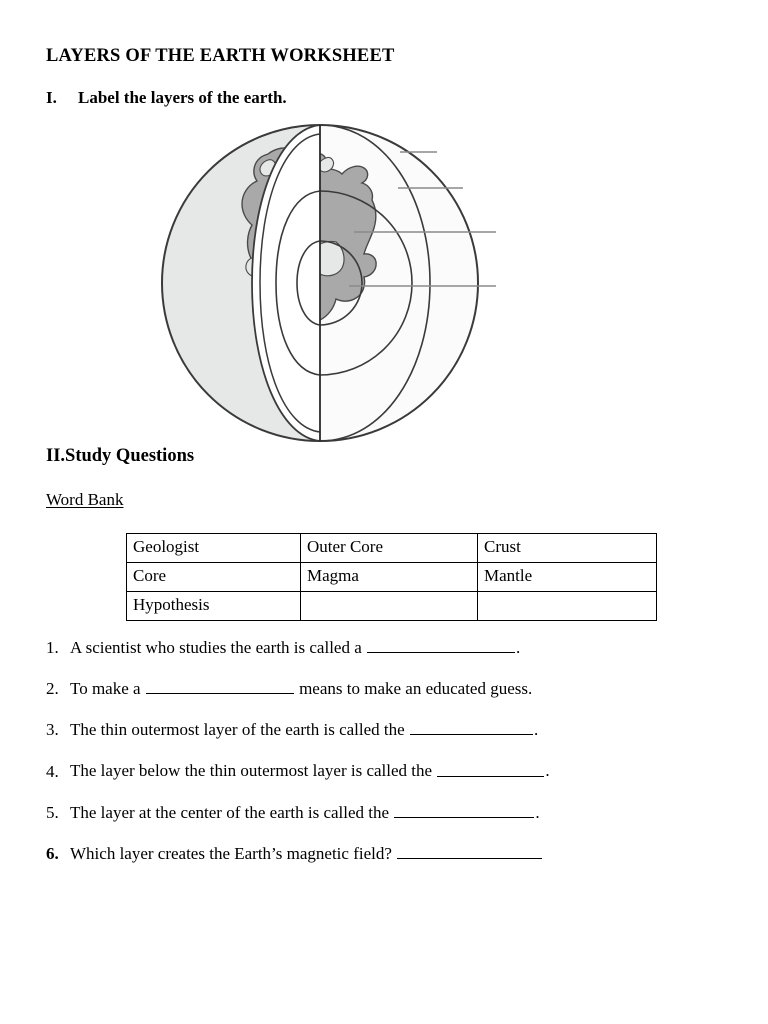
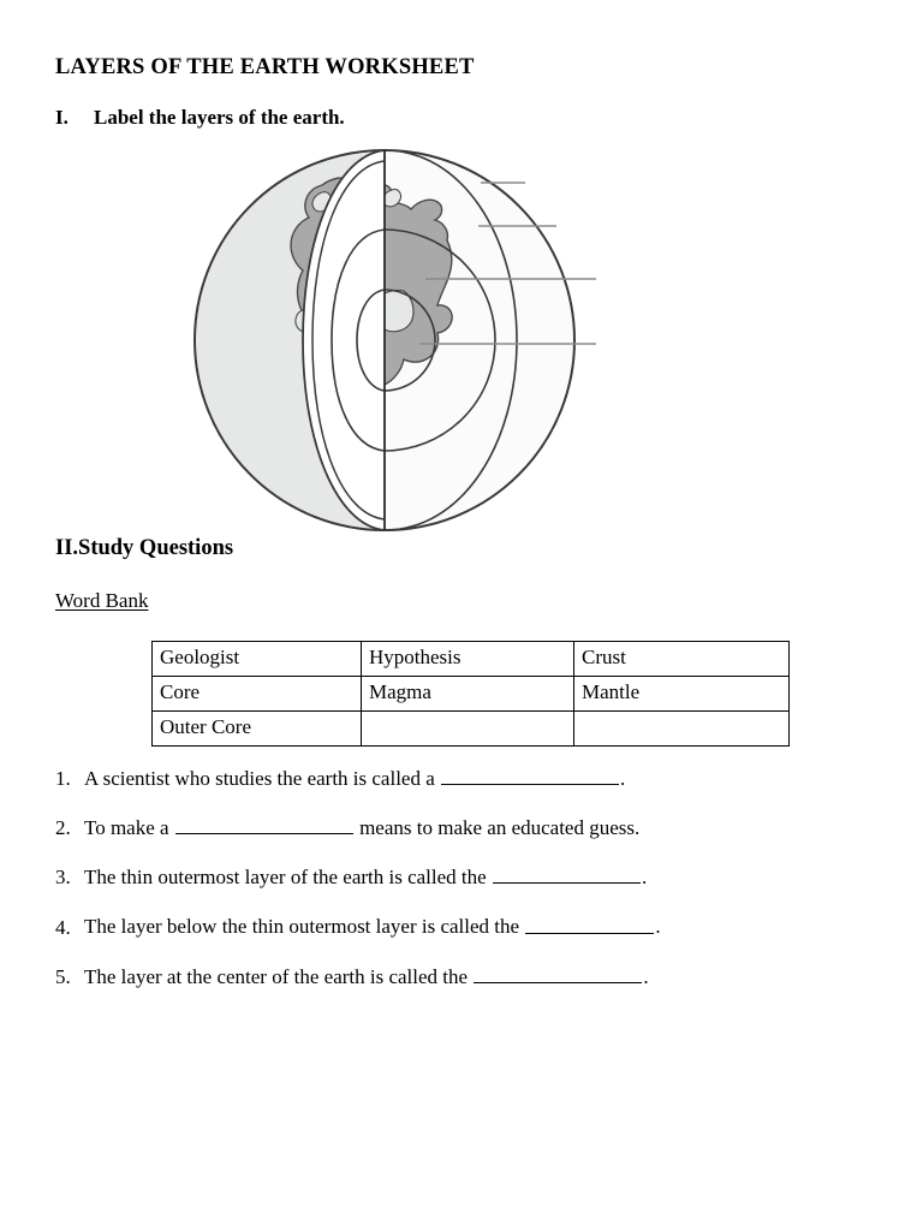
  LAYERS OF THE EARTH WORKSHEET
  I. Label the layers of the earth.
  II.Study Questions
  Word Bank
- Geologist	Outer Core	Crust
+ Geologist	Hypothesis	Crust
  Core	Magma	Mantle
- Hypothesis
+ Outer Core
  1. A scientist who studies the earth is called a .
  2. To make a means to make an educated guess.
  3. The thin outermost layer of the earth is called the .
  4. The layer below the thin outermost layer is called the .
  5. The layer at the center of the earth is called the .
- 6. Which layer creates the Earth’s magnetic field?
